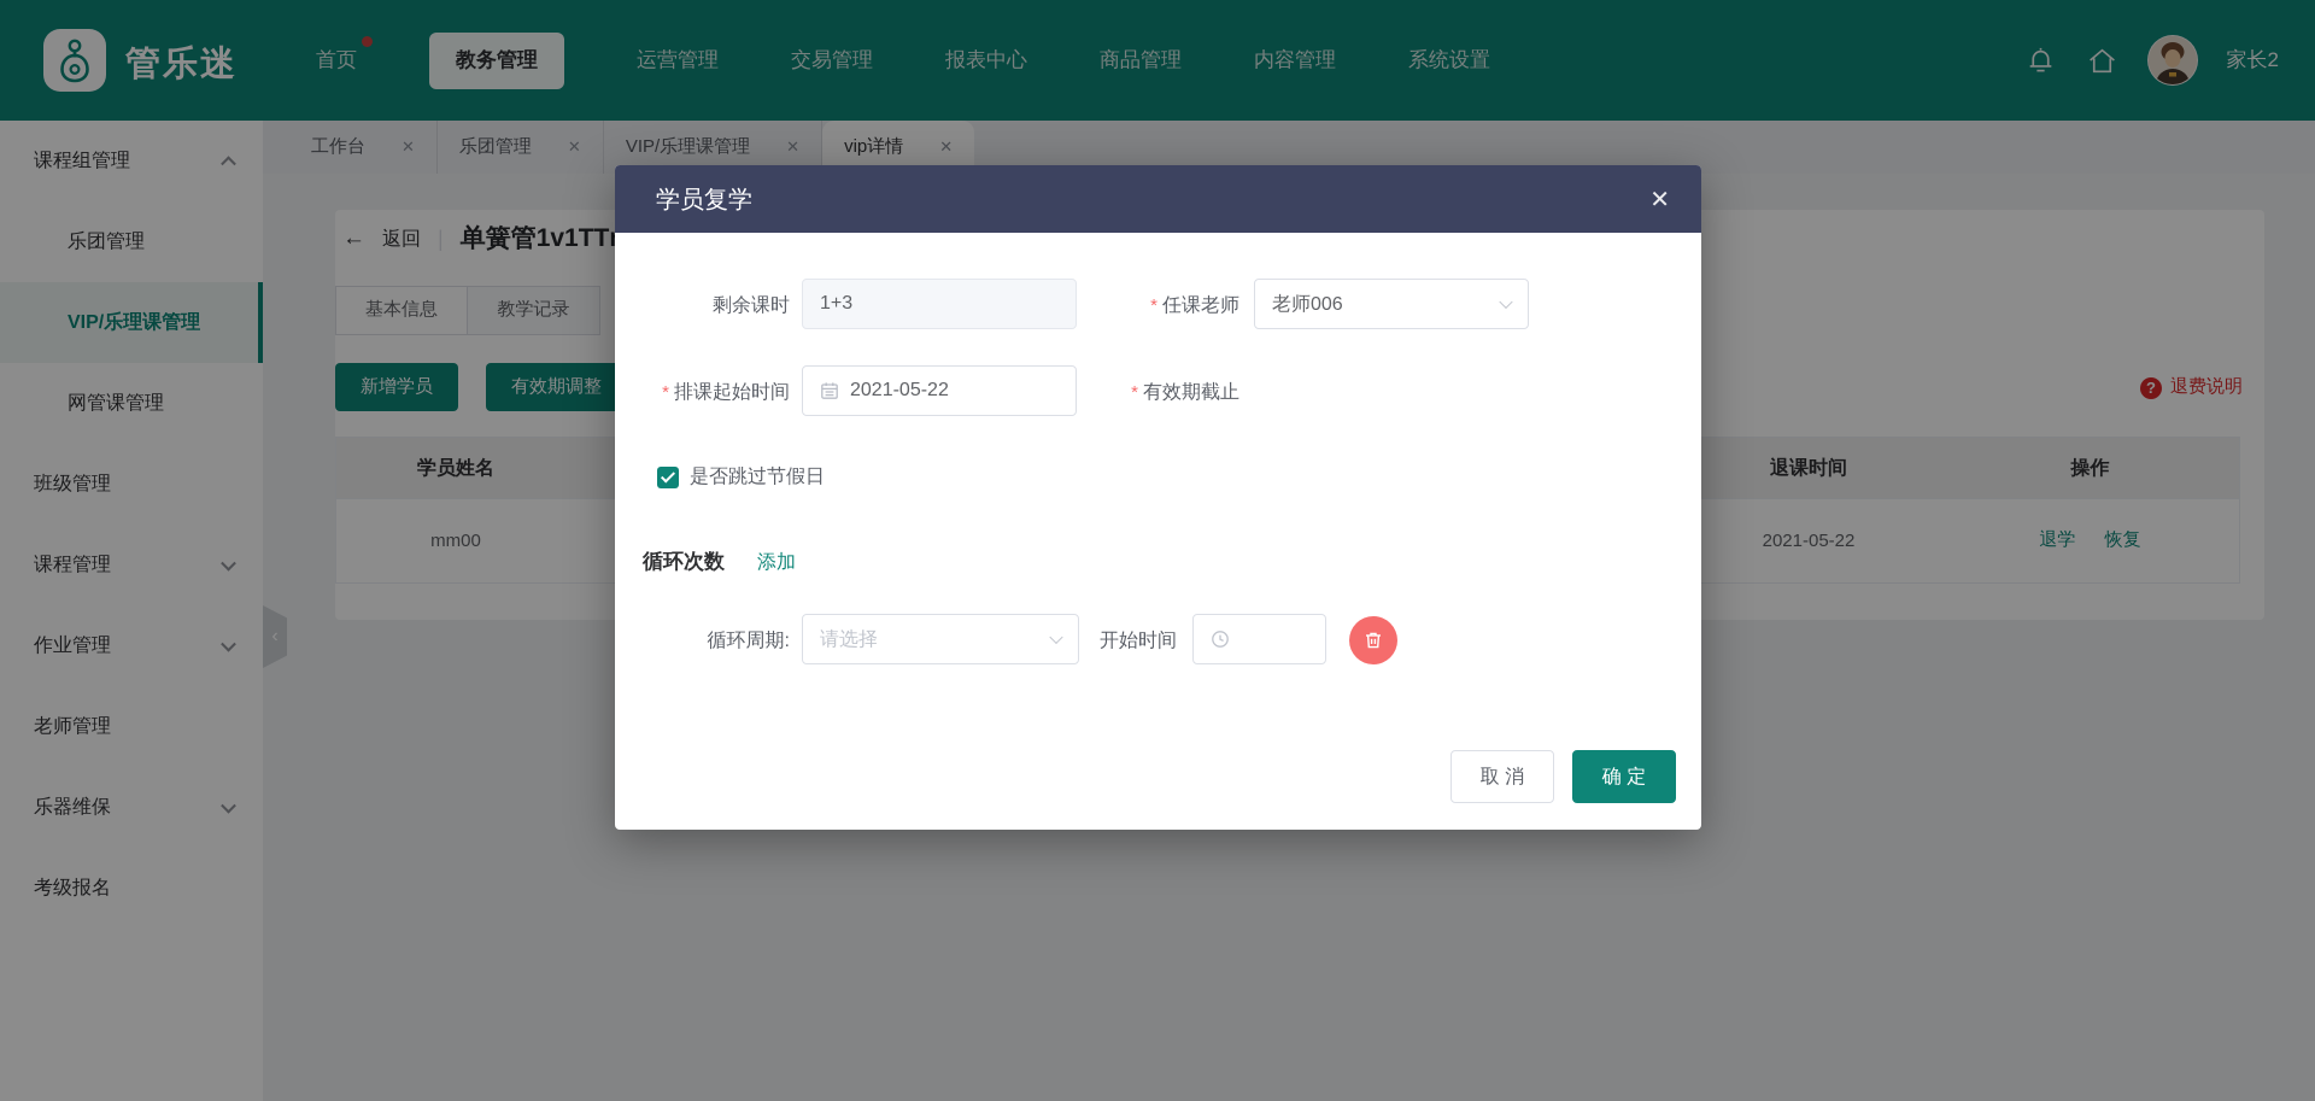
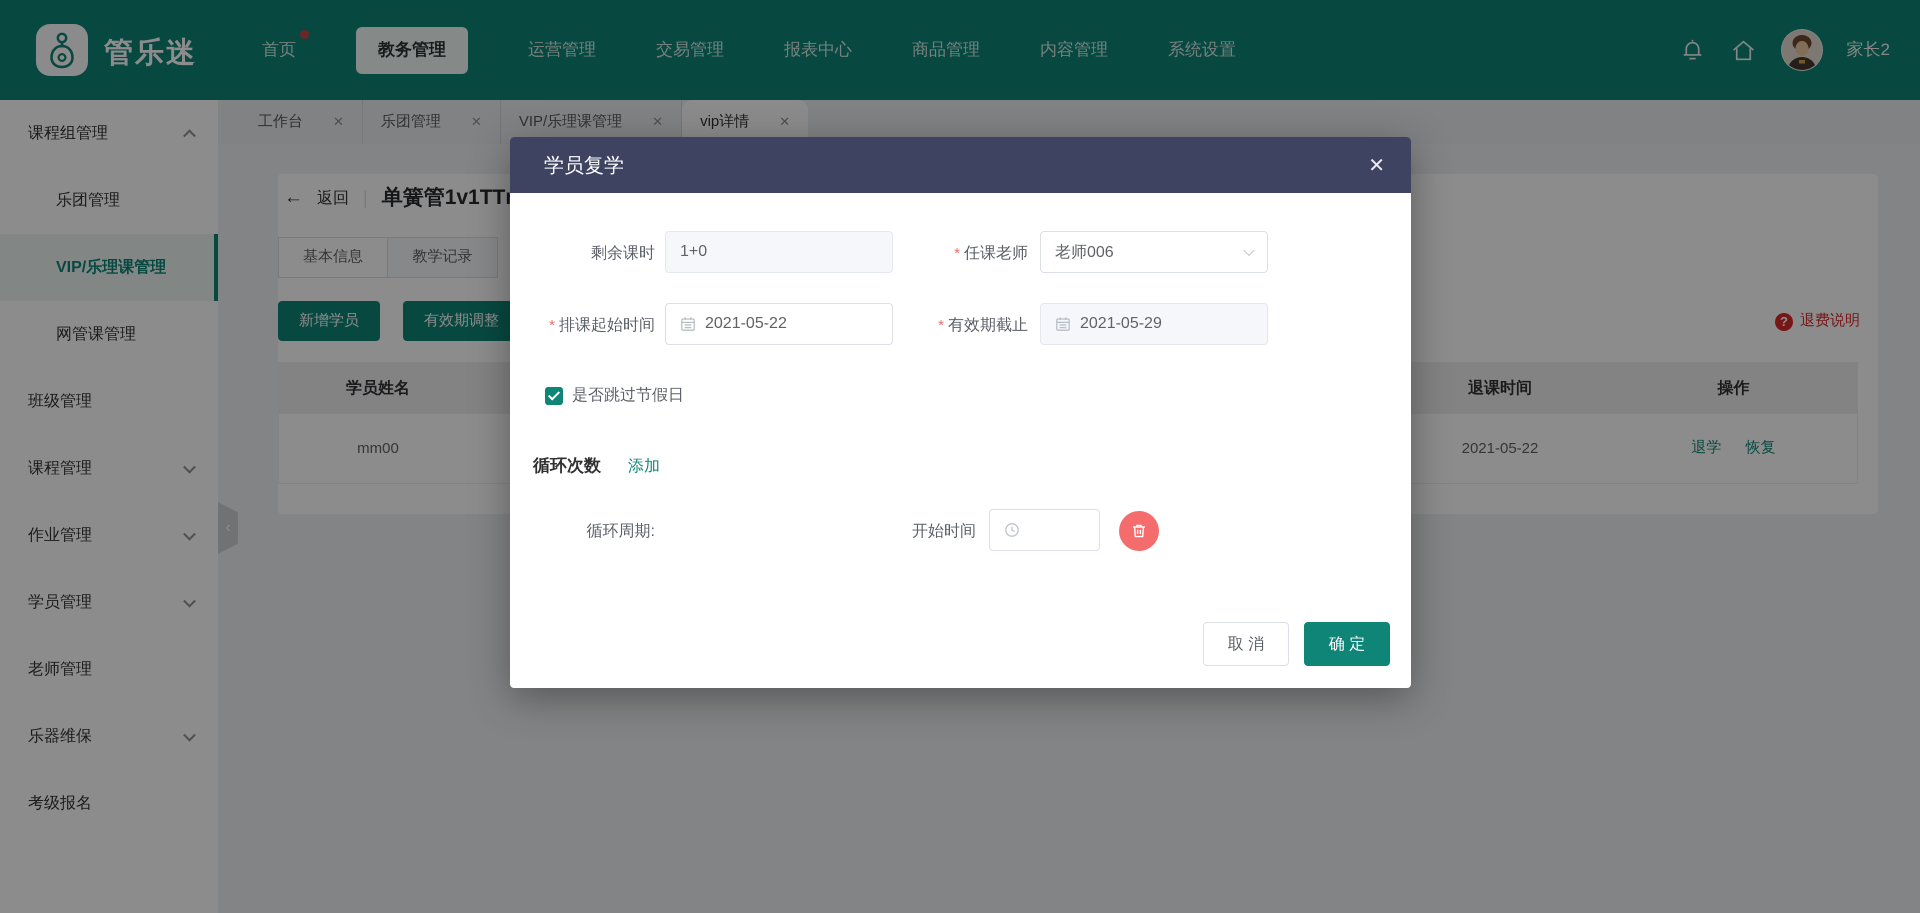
  管乐迷
  首页
  教务管理
  运营管理
  交易管理
  报表中心
  商品管理
  内容管理
  系统设置
  家长2
  课程组管理
  乐团管理
  VIP/乐理课管理
  网管课管理
  班级管理
  课程管理
  作业管理
+ 学员管理
  老师管理
  乐器维保
  考级报名
  工作台
  ✕
  乐团管理
  ✕
  VIP/乐理课管理
  ✕
  vip详情
  ✕
  ←
  返回
  单簧管1v1TT
  基本信息
  教学记录
  新增学员
  有效期调整
  ?
  退费说明
  学员姓名
  退课时间
  操作
  mm00
  2021-05-22
  退学 恢复
  学员复学
  ✕
  剩余课时
- 1+3
+ 1+0
  * 任课老师
  老师006
  * 排课起始时间
  2021-05-22
  * 有效期截止
+ 2021-05-29
  是否跳过节假日
  循环次数
  添加
  循环周期:
- 请选择
  开始时间
  取 消
  确 定
